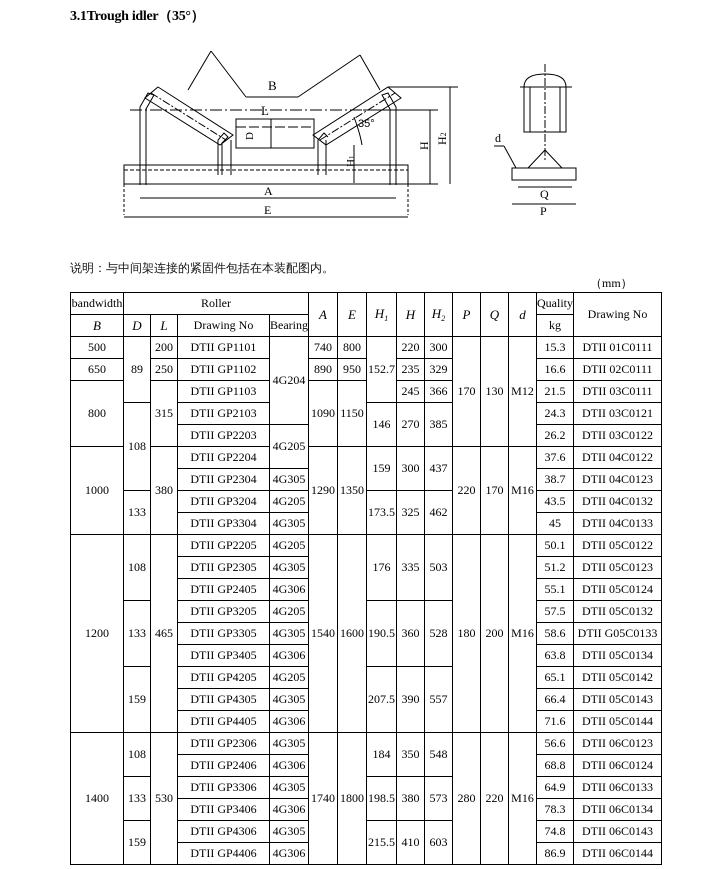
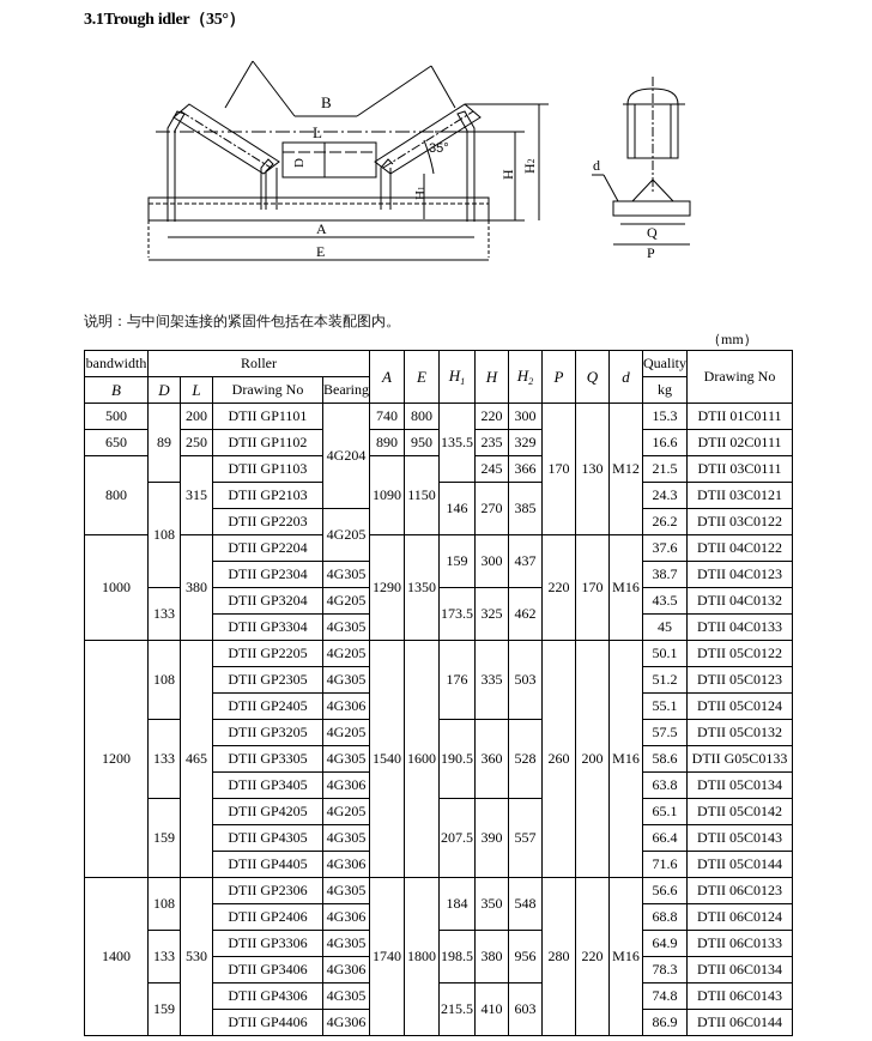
  3.1Trough idler（35°）
  B
  L
  35°
  A
  E
  d
  Q
  P
  说明：与中间架连接的紧固件包括在本装配图内。
  （mm）
  bandwidth	Roller	A	E	H1	H	H2	P	Q	d	Quality	Drawing No
  B	D	L	Drawing No	Bearing	kg
- 500	89	200	DTII GP1101	4G204	740	800	152.7	220	300	170	130	M12	15.3	DTII 01C0111
+ 500	89	200	DTII GP1101	4G204	740	800	135.5	220	300	170	130	M12	15.3	DTII 01C0111
  650	250	DTII GP1102	890	950	235	329	16.6	DTII 02C0111
  800	315	DTII GP1103	1090	1150	245	366	21.5	DTII 03C0111
  108	DTII GP2103	146	270	385	24.3	DTII 03C0121
  DTII GP2203	4G205	26.2	DTII 03C0122
  1000	380	DTII GP2204	1290	1350	159	300	437	220	170	M16	37.6	DTII 04C0122
  DTII GP2304	4G305	38.7	DTII 04C0123
  133	DTII GP3204	4G205	173.5	325	462	43.5	DTII 04C0132
  DTII GP3304	4G305	45	DTII 04C0133
- 1200	108	465	DTII GP2205	4G205	1540	1600	176	335	503	180	200	M16	50.1	DTII 05C0122
+ 1200	108	465	DTII GP2205	4G205	1540	1600	176	335	503	260	200	M16	50.1	DTII 05C0122
  DTII GP2305	4G305	51.2	DTII 05C0123
  DTII GP2405	4G306	55.1	DTII 05C0124
  133	DTII GP3205	4G205	190.5	360	528	57.5	DTII 05C0132
  DTII GP3305	4G305	58.6	DTII G05C0133
  DTII GP3405	4G306	63.8	DTII 05C0134
  159	DTII GP4205	4G205	207.5	390	557	65.1	DTII 05C0142
  DTII GP4305	4G305	66.4	DTII 05C0143
  DTII GP4405	4G306	71.6	DTII 05C0144
  1400	108	530	DTII GP2306	4G305	1740	1800	184	350	548	280	220	M16	56.6	DTII 06C0123
  DTII GP2406	4G306	68.8	DTII 06C0124
- 133	DTII GP3306	4G305	198.5	380	573	64.9	DTII 06C0133
+ 133	DTII GP3306	4G305	198.5	380	956	64.9	DTII 06C0133
  DTII GP3406	4G306	78.3	DTII 06C0134
  159	DTII GP4306	4G305	215.5	410	603	74.8	DTII 06C0143
  DTII GP4406	4G306	86.9	DTII 06C0144
